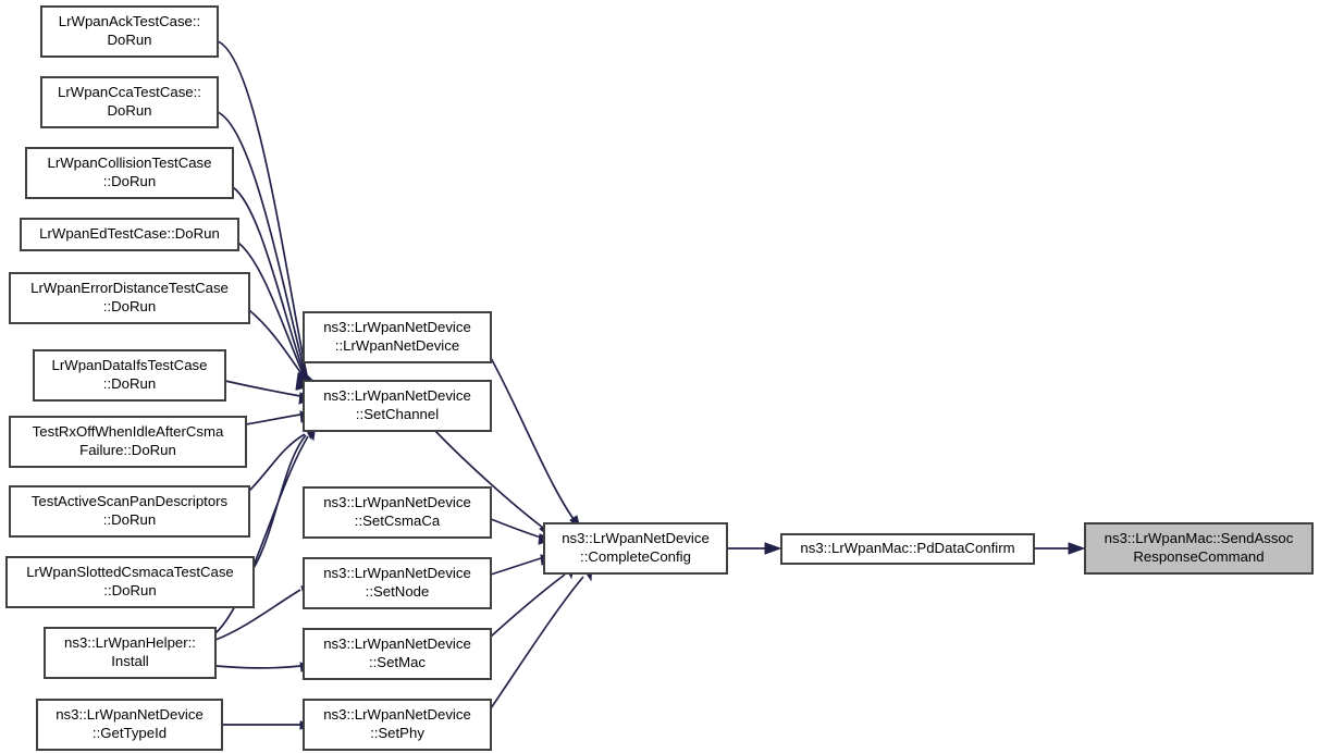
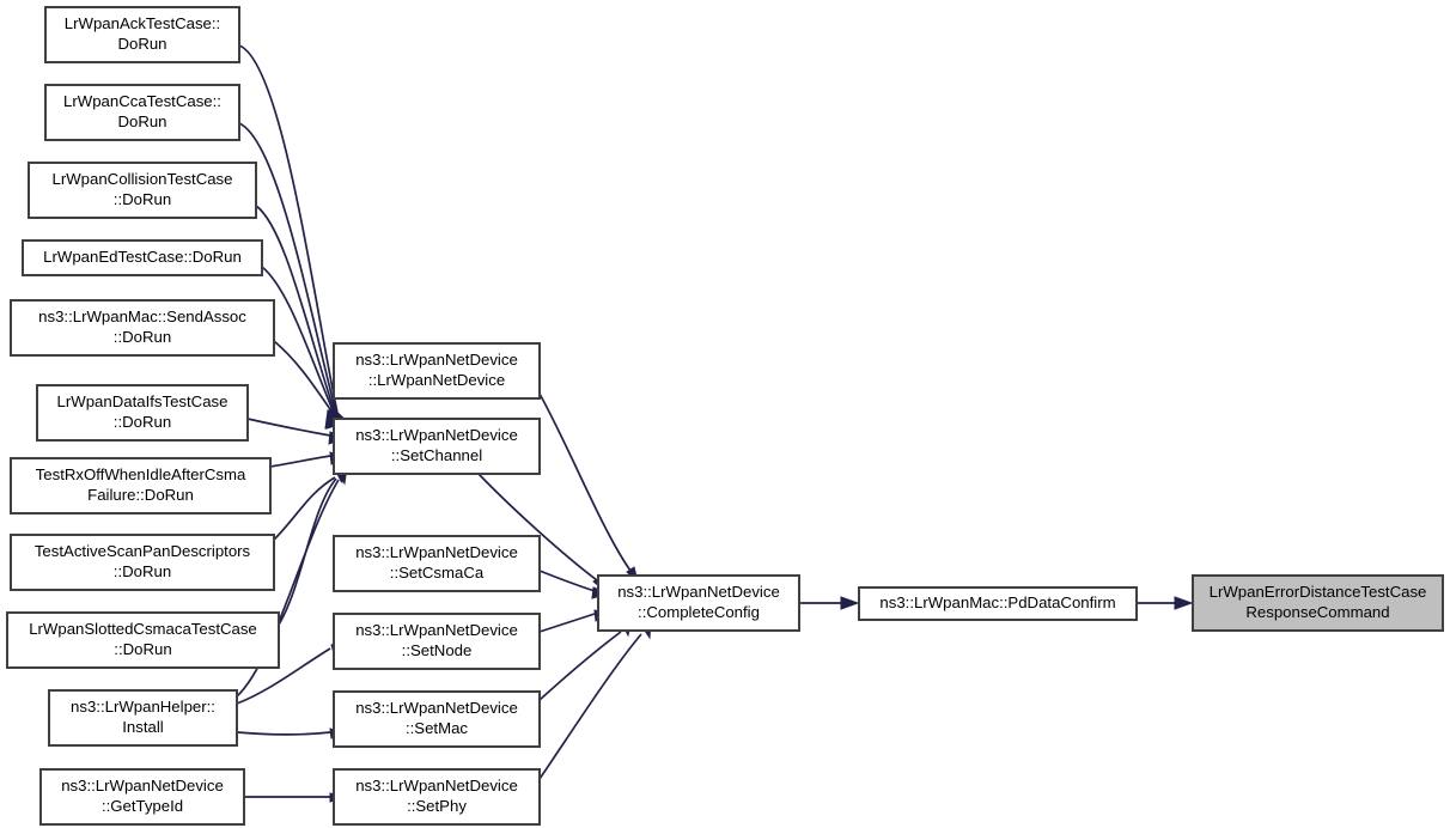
  LrWpanAckTestCase::
  DoRun
  LrWpanCcaTestCase::
  DoRun
  LrWpanCollisionTestCase
  ::DoRun
  LrWpanEdTestCase::DoRun
- LrWpanErrorDistanceTestCase
+ ns3::LrWpanMac::SendAssoc
  ::DoRun
  LrWpanDataIfsTestCase
  ::DoRun
  TestRxOffWhenIdleAfterCsma
  Failure::DoRun
  TestActiveScanPanDescriptors
  ::DoRun
  LrWpanSlottedCsmacaTestCase
  ::DoRun
  ns3::LrWpanHelper::
  Install
  ns3::LrWpanNetDevice
  ::GetTypeId
  ns3::LrWpanNetDevice
  ::LrWpanNetDevice
  ns3::LrWpanNetDevice
  ::SetChannel
  ns3::LrWpanNetDevice
  ::SetCsmaCa
  ns3::LrWpanNetDevice
  ::SetNode
  ns3::LrWpanNetDevice
  ::SetMac
  ns3::LrWpanNetDevice
  ::SetPhy
  ns3::LrWpanNetDevice
  ::CompleteConfig
  ns3::LrWpanMac::PdDataConfirm
- ns3::LrWpanMac::SendAssoc
+ LrWpanErrorDistanceTestCase
  ResponseCommand
